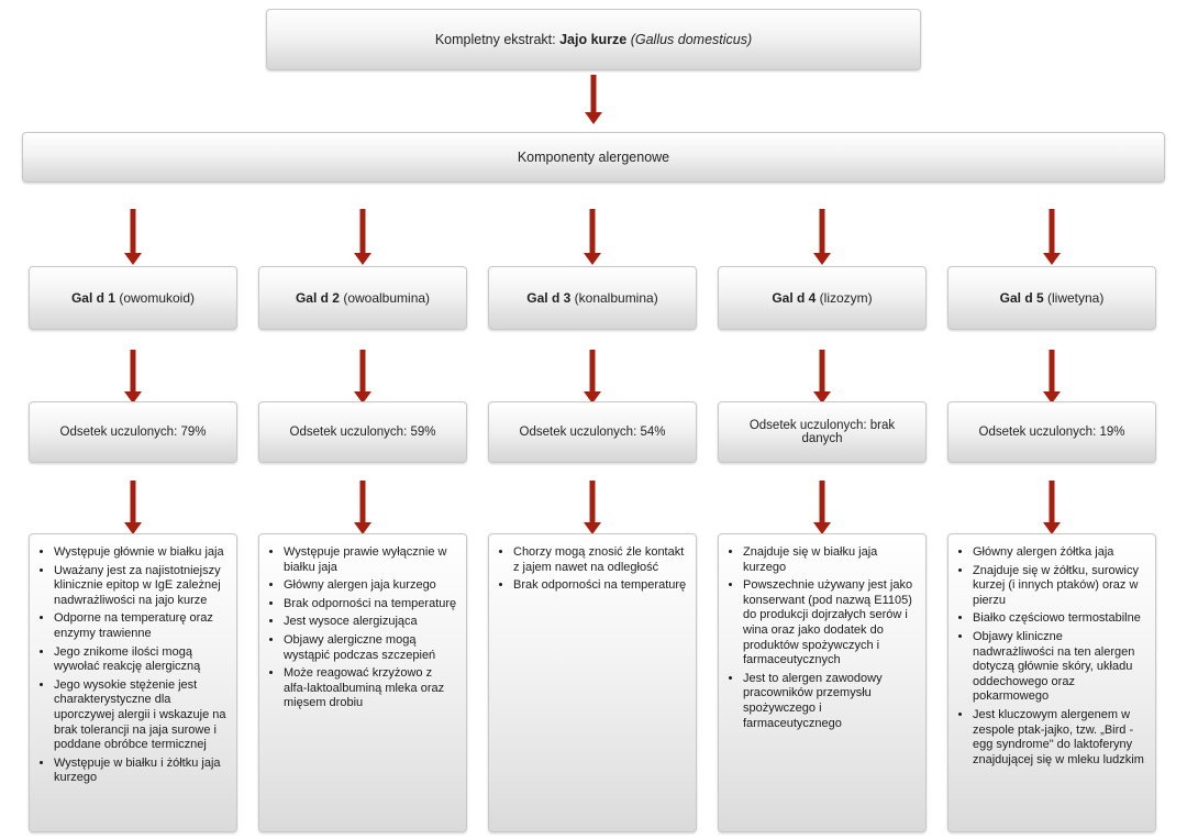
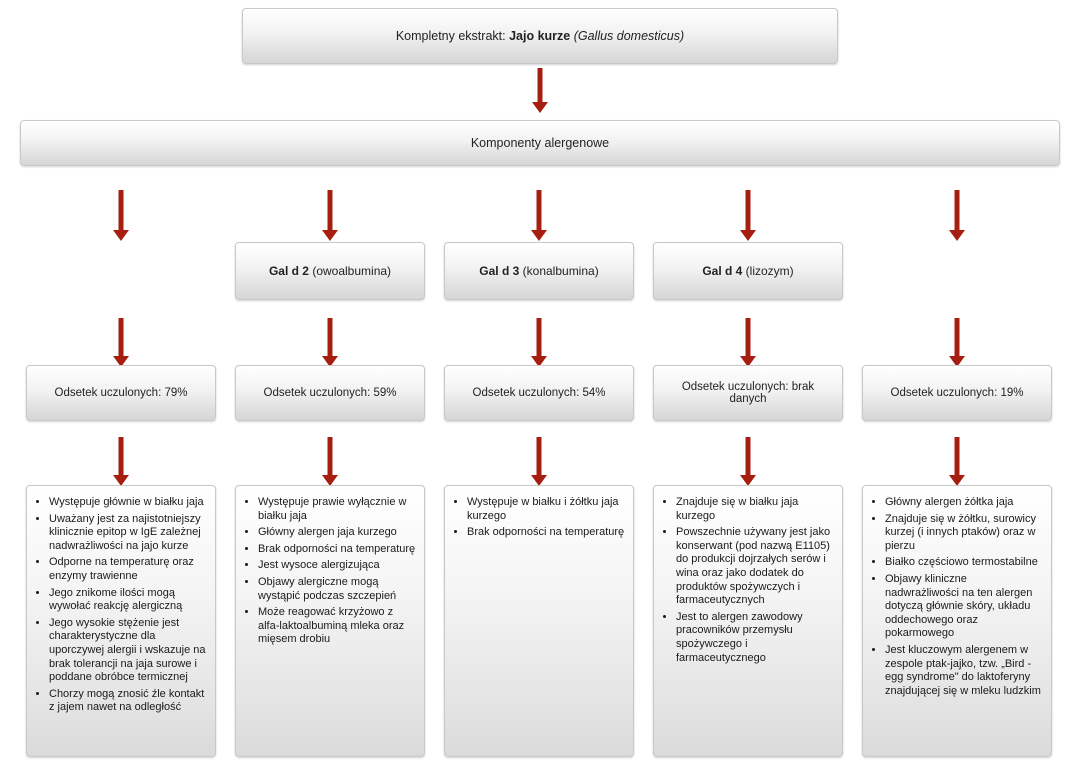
  Kompletny ekstrakt: Jajo kurze (Gallus domesticus)
  Komponenty alergenowe
- Gal d 1 (owomukoid)
  Gal d 2 (owoalbumina)
  Gal d 3 (konalbumina)
  Gal d 4 (lizozym)
- Gal d 5 (liwetyna)
  Odsetek uczulonych: 79%
  Odsetek uczulonych: 59%
  Odsetek uczulonych: 54%
  Odsetek uczulonych: brak danych
  Odsetek uczulonych: 19%
  Występuje głównie w białku jaja
  Uważany jest za najistotniejszy klinicznie epitop w IgE zależnej nadwrażliwości na jajo kurze
  Odporne na temperaturę oraz enzymy trawienne
  Jego znikome ilości mogą wywołać reakcję alergiczną
  Jego wysokie stężenie jest charakterystyczne dla uporczywej alergii i wskazuje na brak tolerancji na jaja surowe i poddane obróbce termicznej
- Występuje w białku i żółtku jaja kurzego
+ Chorzy mogą znosić źle kontakt z jajem nawet na odległość
  Występuje prawie wyłącznie w białku jaja
  Główny alergen jaja kurzego
  Brak odporności na temperaturę
  Jest wysoce alergizująca
  Objawy alergiczne mogą wystąpić podczas szczepień
  Może reagować krzyżowo z alfa-laktoalbuminą mleka oraz mięsem drobiu
- Chorzy mogą znosić źle kontakt z jajem nawet na odległość
+ Występuje w białku i żółtku jaja kurzego
  Brak odporności na temperaturę
  Znajduje się w białku jaja kurzego
  Powszechnie używany jest jako konserwant (pod nazwą E1105) do produkcji dojrzałych serów i wina oraz jako dodatek do produktów spożywczych i farmaceutycznych
  Jest to alergen zawodowy pracowników przemysłu spożywczego i farmaceutycznego
  Główny alergen żółtka jaja
  Znajduje się w żółtku, surowicy kurzej (i innych ptaków) oraz w pierzu
  Białko częściowo termostabilne
  Objawy kliniczne nadwrażliwości na ten alergen dotyczą głównie skóry, układu oddechowego oraz pokarmowego
  Jest kluczowym alergenem w zespole ptak-jajko, tzw. „Bird - egg syndrome" do laktoferyny znajdującej się w mleku ludzkim
